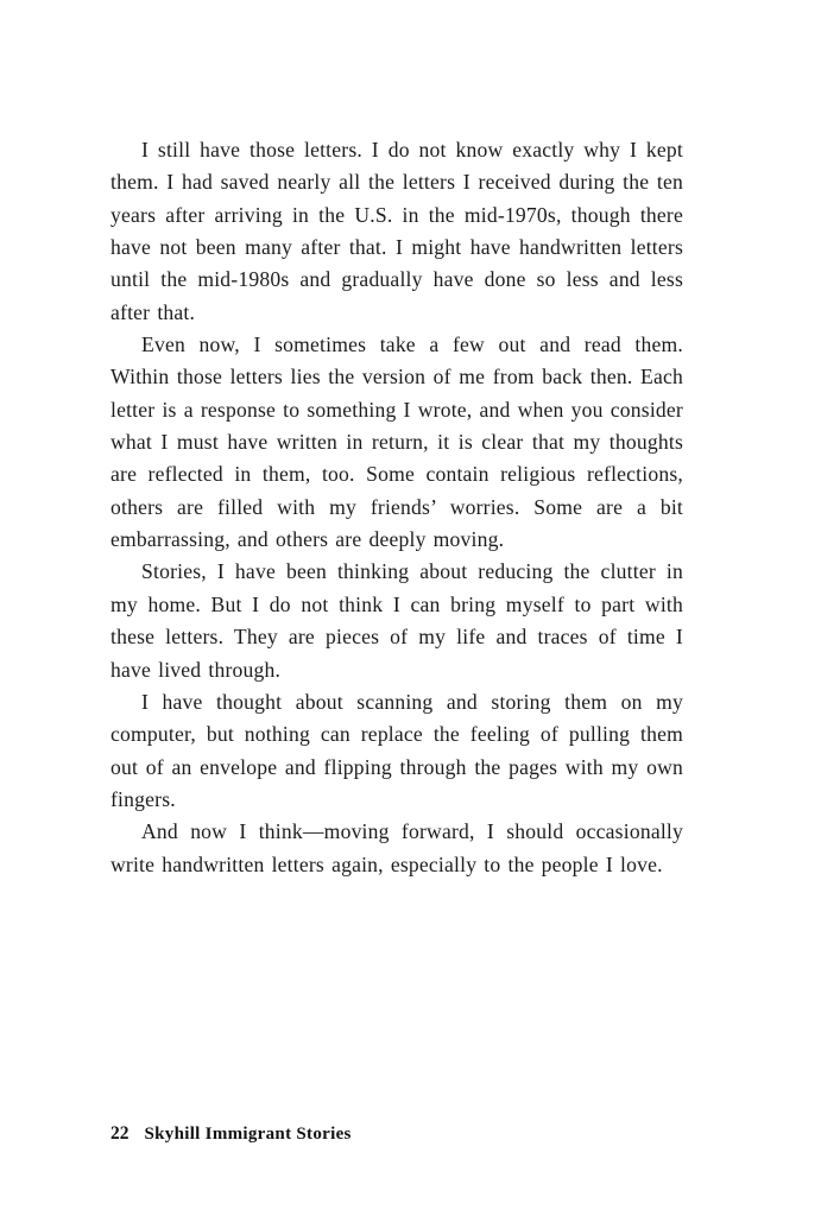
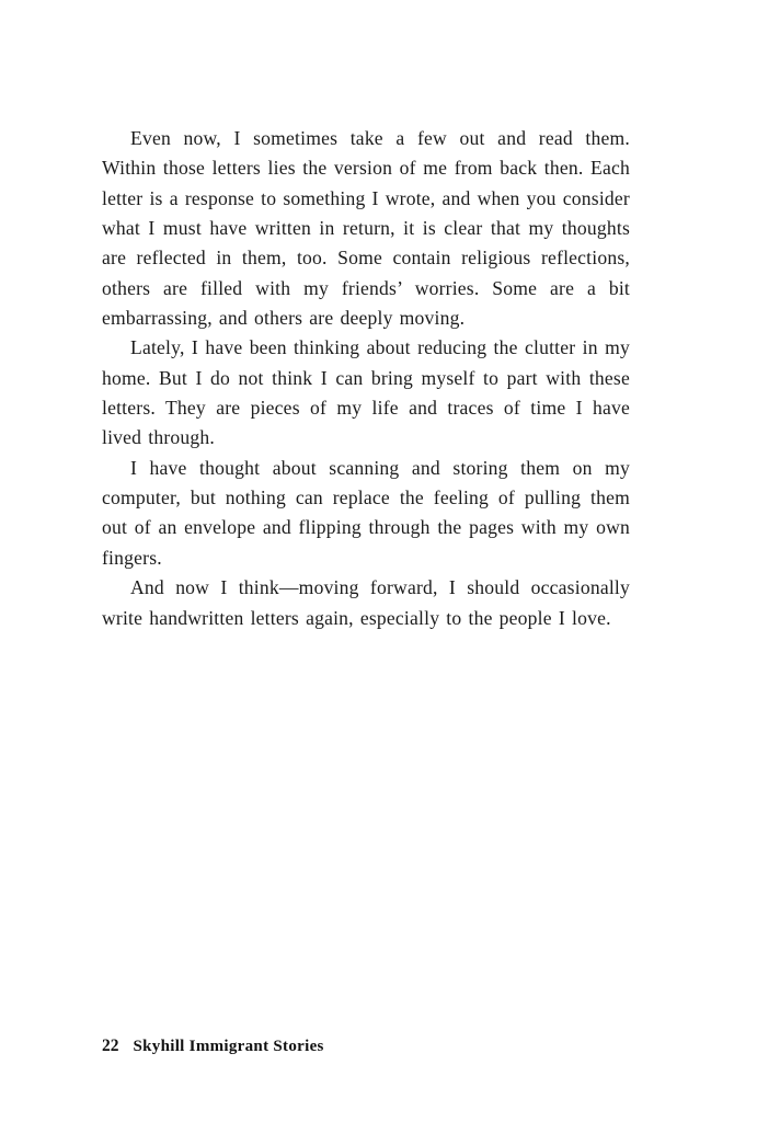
- I still have those letters. I do not know exactly why I kept them. I had saved nearly all the letters I received during the ten years after arriving in the U.S. in the mid-1970s, though there have not been many after that. I might have handwritten letters until the mid-1980s and gradually have done so less and less after that.
  Even now, I sometimes take a few out and read them. Within those letters lies the version of me from back then. Each letter is a response to something I wrote, and when you consider what I must have written in return, it is clear that my thoughts are reflected in them, too. Some contain religious reflections, others are filled with my friends’ worries. Some are a bit embarrassing, and others are deeply moving.
- Stories, I have been thinking about reducing the clutter in my home. But I do not think I can bring myself to part with these letters. They are pieces of my life and traces of time I have lived through.
+ Lately, I have been thinking about reducing the clutter in my home. But I do not think I can bring myself to part with these letters. They are pieces of my life and traces of time I have lived through.
  I have thought about scanning and storing them on my computer, but nothing can replace the feeling of pulling them out of an envelope and flipping through the pages with my own fingers.
  And now I think—moving forward, I should occasionally write handwritten letters again, especially to the people I love.
  22
  Skyhill Immigrant Stories
